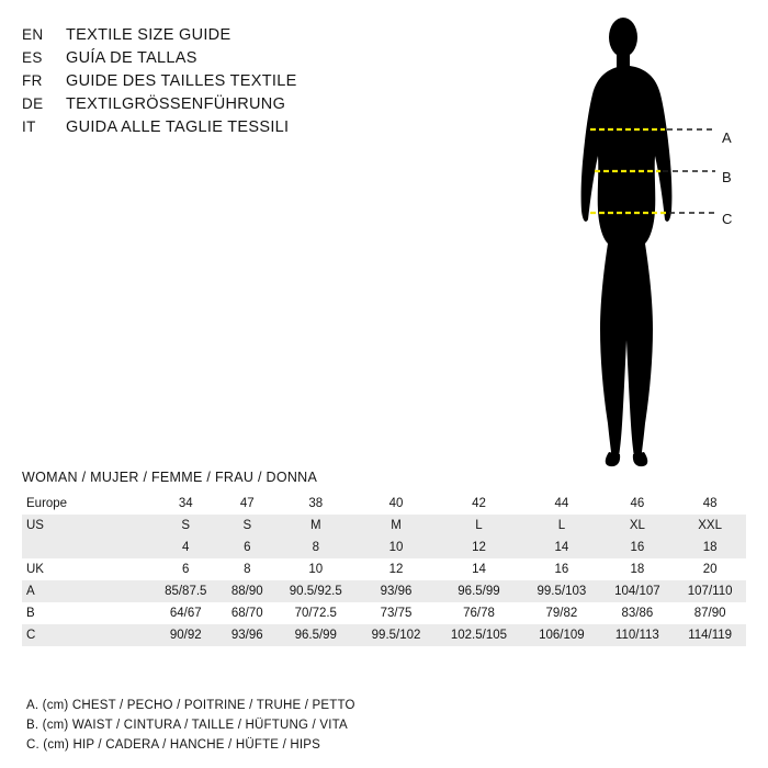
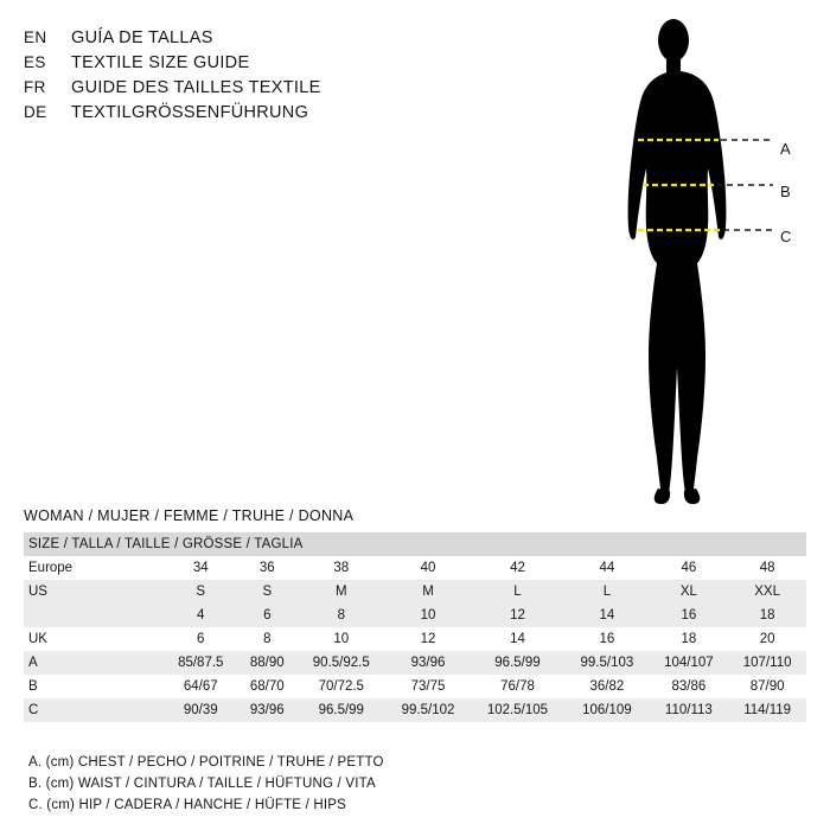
  EN
- TEXTILE SIZE GUIDE
+ GUÍA DE TALLAS
  ES
- GUÍA DE TALLAS
+ TEXTILE SIZE GUIDE
  FR
  GUIDE DES TAILLES TEXTILE
  DE
  TEXTILGRÖSSENFÜHRUNG
- IT
- GUIDA ALLE TAGLIE TESSILI
  A
  B
  C
- WOMAN / MUJER / FEMME / FRAU / DONNA
+ WOMAN / MUJER / FEMME / TRUHE / DONNA
+ SIZE / TALLA / TAILLE / GRÖSSE / TAGLIA
- Europe	34	47	38	40	42	44	46	48
+ Europe	34	36	38	40	42	44	46	48
  US	S	S	M	M	L	L	XL	XXL
  	4	6	8	10	12	14	16	18
  UK	6	8	10	12	14	16	18	20
  A	85/87.5	88/90	90.5/92.5	93/96	96.5/99	99.5/103	104/107	107/110
- B	64/67	68/70	70/72.5	73/75	76/78	79/82	83/86	87/90
+ B	64/67	68/70	70/72.5	73/75	76/78	36/82	83/86	87/90
- C	90/92	93/96	96.5/99	99.5/102	102.5/105	106/109	110/113	114/119
+ C	90/39	93/96	96.5/99	99.5/102	102.5/105	106/109	110/113	114/119
  A. (cm) CHEST / PECHO / POITRINE / TRUHE / PETTO
  B. (cm) WAIST / CINTURA / TAILLE / HÜFTUNG / VITA
  C. (cm) HIP / CADERA / HANCHE / HÜFTE / HIPS
